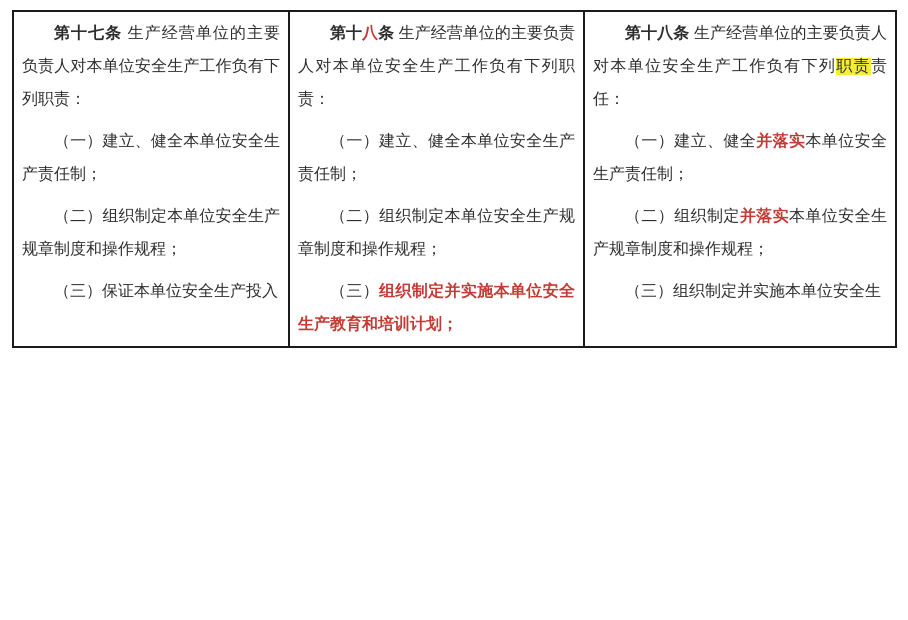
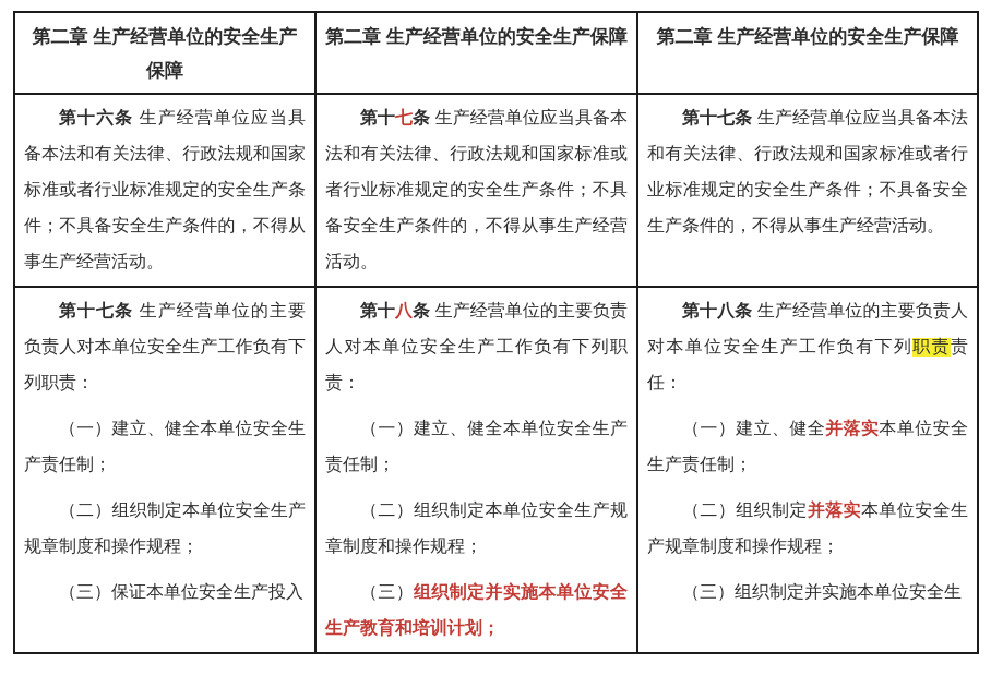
+ 第二章 生产经营单位的安全生产保障	第二章 生产经营单位的安全生产保障	第二章 生产经营单位的安全生产保障
+ 第十六条 生产经营单位应当具备本法和有关法律、行政法规和国家标准或者行业标准规定的安全生产条件；不具备安全生产条件的，不得从事生产经营活动。	第十七条 生产经营单位应当具备本法和有关法律、行政法规和国家标准或者行业标准规定的安全生产条件；不具备安全生产条件的，不得从事生产经营活动。	第十七条 生产经营单位应当具备本法和有关法律、行政法规和国家标准或者行业标准规定的安全生产条件；不具备安全生产条件的，不得从事生产经营活动。
  第十七条 生产经营单位的主要负责人对本单位安全生产工作负有下列职责：（一）建立、健全本单位安全生产责任制；（二）组织制定本单位安全生产规章制度和操作规程；（三）保证本单位安全生产投入	第十八条 生产经营单位的主要负责人对本单位安全生产工作负有下列职责：（一）建立、健全本单位安全生产责任制；（二）组织制定本单位安全生产规章制度和操作规程；（三）组织制定并实施本单位安全生产教育和培训计划；	第十八条 生产经营单位的主要负责人对本单位安全生产工作负有下列职责责任：（一）建立、健全并落实本单位安全生产责任制；（二）组织制定并落实本单位安全生产规章制度和操作规程；（三）组织制定并实施本单位安全生
